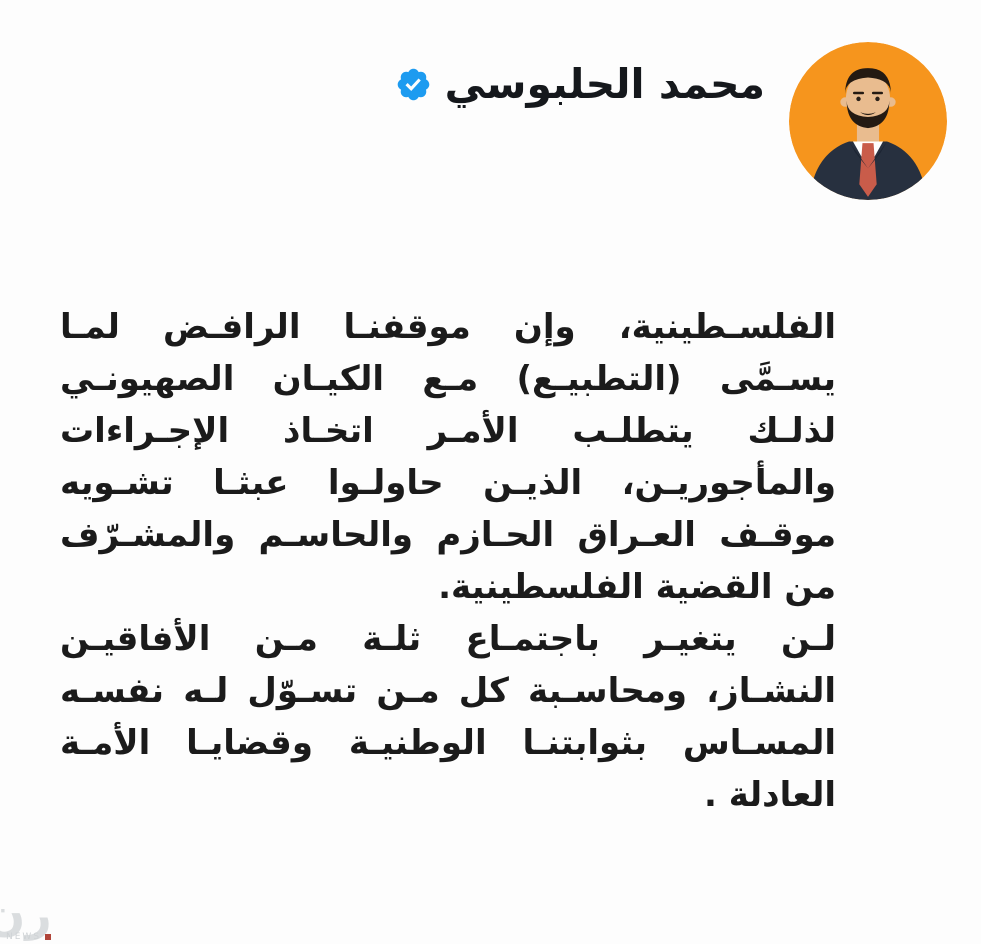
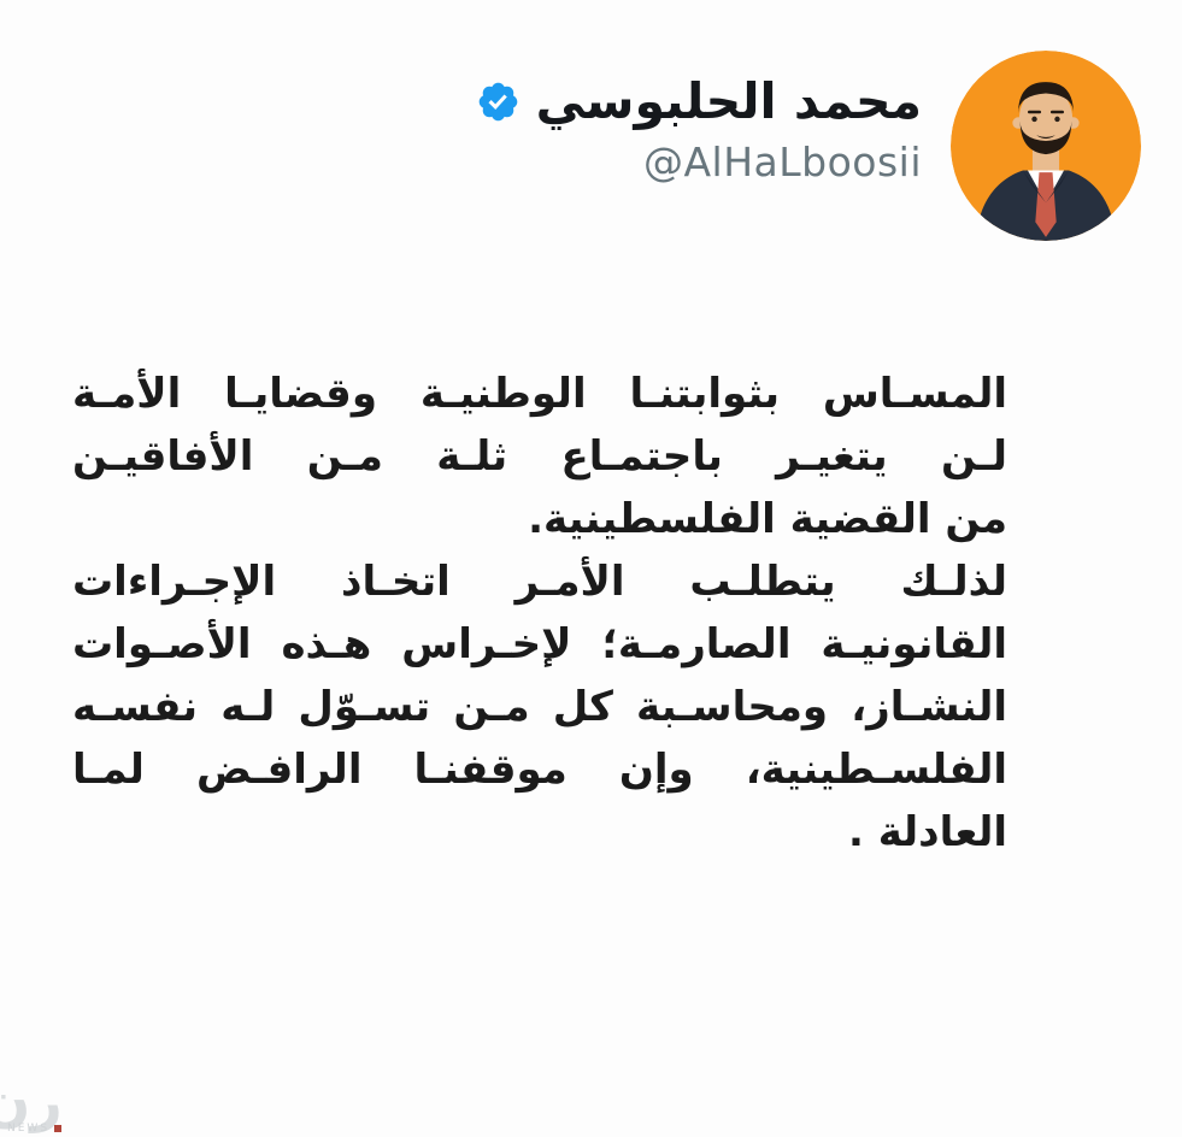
  محمد الحلبوسي
+ @AlHaLboosii
- الفلسـطينية، وإن موقفنـا الرافـض لمـا
+ المسـاس بثوابتنـا الوطنيـة وقضايـا الأمـة
- يسـمَّى (التطبيـع) مـع الكيـان الصهيونـي
- لذلـك يتطلـب الأمـر اتخـاذ الإجـراءات
+ لـن يتغيـر باجتمـاع ثلـة مـن الأفاقيـن
- والمأجوريـن، الذيـن حاولـوا عبثـا تشـويه
- موقـف العـراق الحـازم والحاسـم والمشـرّف
  من القضية الفلسطينية.
- لـن يتغيـر باجتمـاع ثلـة مـن الأفاقيـن
+ لذلـك يتطلـب الأمـر اتخـاذ الإجـراءات
+ القانونيـة الصارمـة؛ لإخـراس هـذه الأصـوات
  النشـاز، ومحاسـبة كل مـن تسـوّل لـه نفسـه
- المسـاس بثوابتنـا الوطنيـة وقضايـا الأمـة
+ الفلسـطينية، وإن موقفنـا الرافـض لمـا
  العادلة .
  رن
  NEWS
